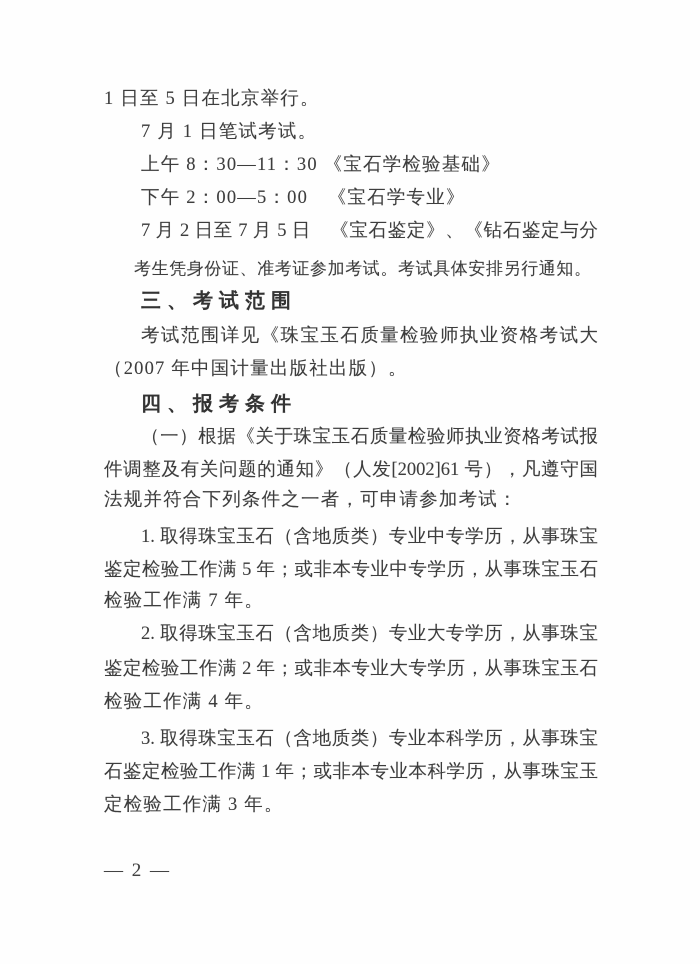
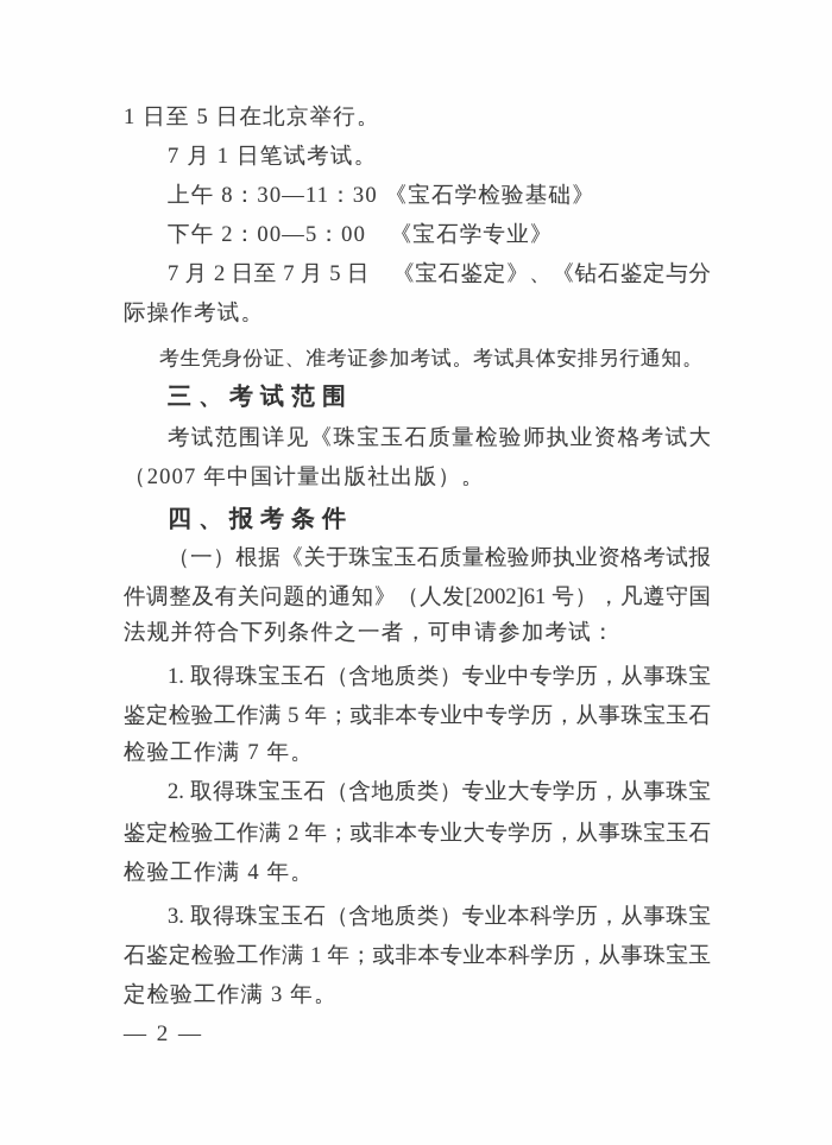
  1 日至 5 日在北京举行。
  7 月 1 日笔试考试。
  上午 8：30—11：30 《宝石学检验基础》
  下午 2：00—5：00 《宝石学专业》
  7 月 2 日至 7 月 5 日 《宝石鉴定》、《钻石鉴定与分
+ 际操作考试。
  考生凭身份证、准考证参加考试。考试具体安排另行通知。
  三、考试范围
  考试范围详见《珠宝玉石质量检验师执业资格考试大
  （2007 年中国计量出版社出版）。
  四、报考条件
  （一）根据《关于珠宝玉石质量检验师执业资格考试报
  件调整及有关问题的通知》（人发[2002]61 号），凡遵守国
  法规并符合下列条件之一者，可申请参加考试：
  1. 取得珠宝玉石（含地质类）专业中专学历，从事珠宝
  鉴定检验工作满 5 年；或非本专业中专学历，从事珠宝玉石
  检验工作满 7 年。
  2. 取得珠宝玉石（含地质类）专业大专学历，从事珠宝
  鉴定检验工作满 2 年；或非本专业大专学历，从事珠宝玉石
  检验工作满 4 年。
  3. 取得珠宝玉石（含地质类）专业本科学历，从事珠宝
  石鉴定检验工作满 1 年；或非本专业本科学历，从事珠宝玉
  定检验工作满 3 年。
  — 2 —
